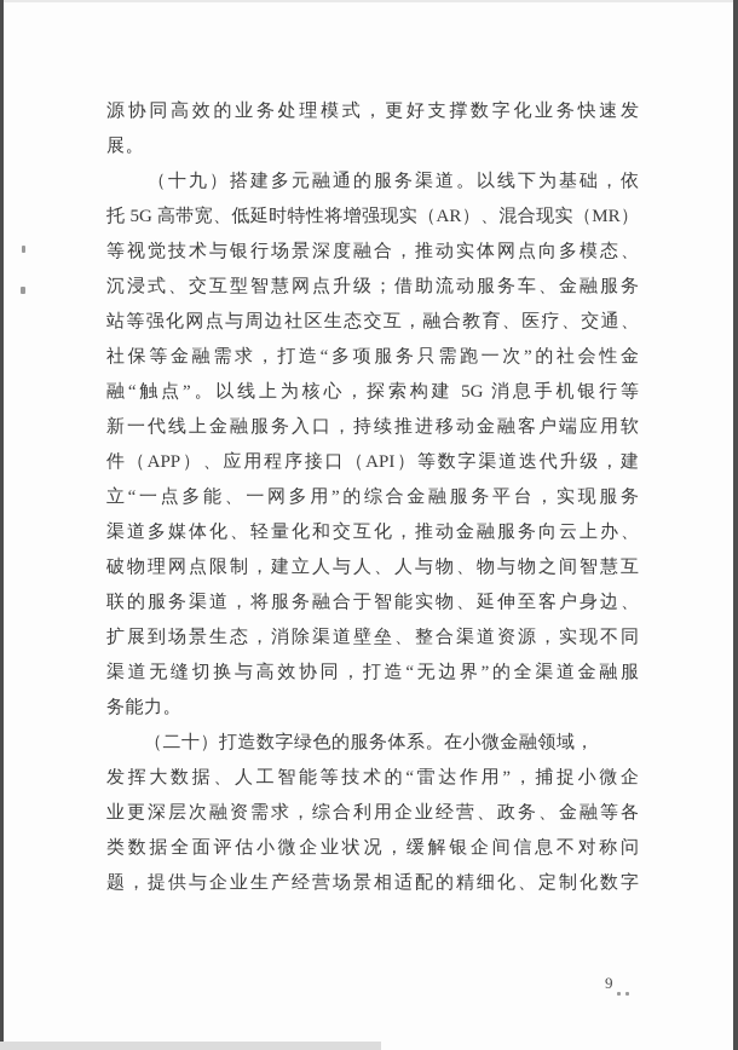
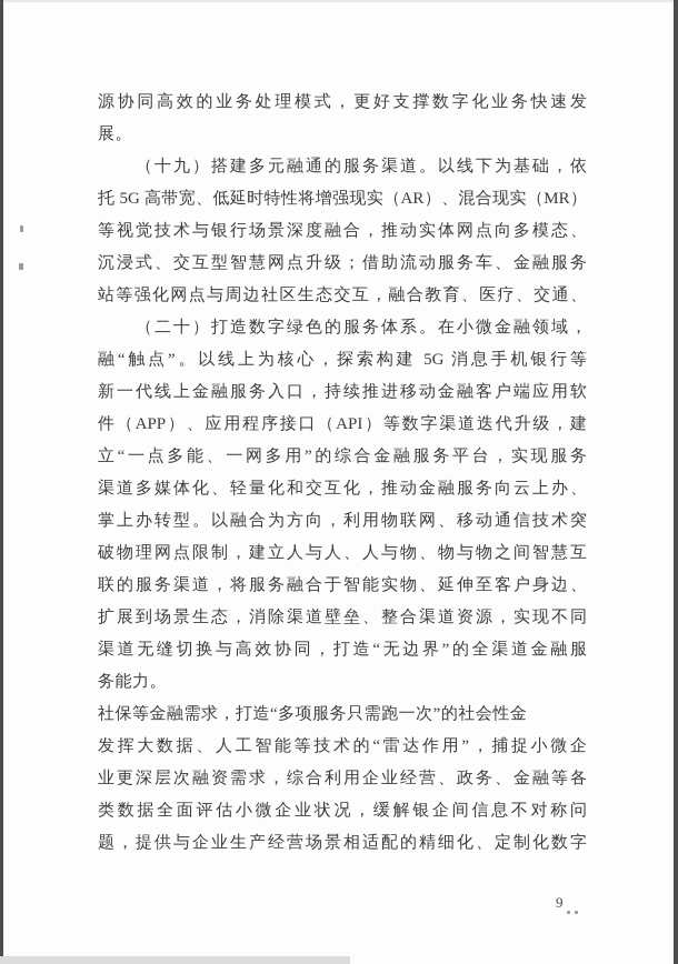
  源协同高效的业务处理模式，更好支撑数字化业务快速发
  展。
  （十九）搭建多元融通的服务渠道。以线下为基础，依
  托 5G 高带宽、低延时特性将增强现实（AR）、混合现实（MR）
  等视觉技术与银行场景深度融合，推动实体网点向多模态、
  沉浸式、交互型智慧网点升级；借助流动服务车、金融服务
  站等强化网点与周边社区生态交互，融合教育、医疗、交通、
- 社保等金融需求，打造“多项服务只需跑一次”的社会性金
+ （二十）打造数字绿色的服务体系。在小微金融领域，
  融“触点”。以线上为核心，探索构建 5G 消息手机银行等
  新一代线上金融服务入口，持续推进移动金融客户端应用软
  件（APP）、应用程序接口（API）等数字渠道迭代升级，建
  立“一点多能、一网多用”的综合金融服务平台，实现服务
  渠道多媒体化、轻量化和交互化，推动金融服务向云上办、
+ 掌上办转型。以融合为方向，利用物联网、移动通信技术突
  破物理网点限制，建立人与人、人与物、物与物之间智慧互
  联的服务渠道，将服务融合于智能实物、延伸至客户身边、
  扩展到场景生态，消除渠道壁垒、整合渠道资源，实现不同
  渠道无缝切换与高效协同，打造“无边界”的全渠道金融服
  务能力。
- （二十）打造数字绿色的服务体系。在小微金融领域，
+ 社保等金融需求，打造“多项服务只需跑一次”的社会性金
  发挥大数据、人工智能等技术的“雷达作用”，捕捉小微企
  业更深层次融资需求，综合利用企业经营、政务、金融等各
  类数据全面评估小微企业状况，缓解银企间信息不对称问
  题，提供与企业生产经营场景相适配的精细化、定制化数字
  9
